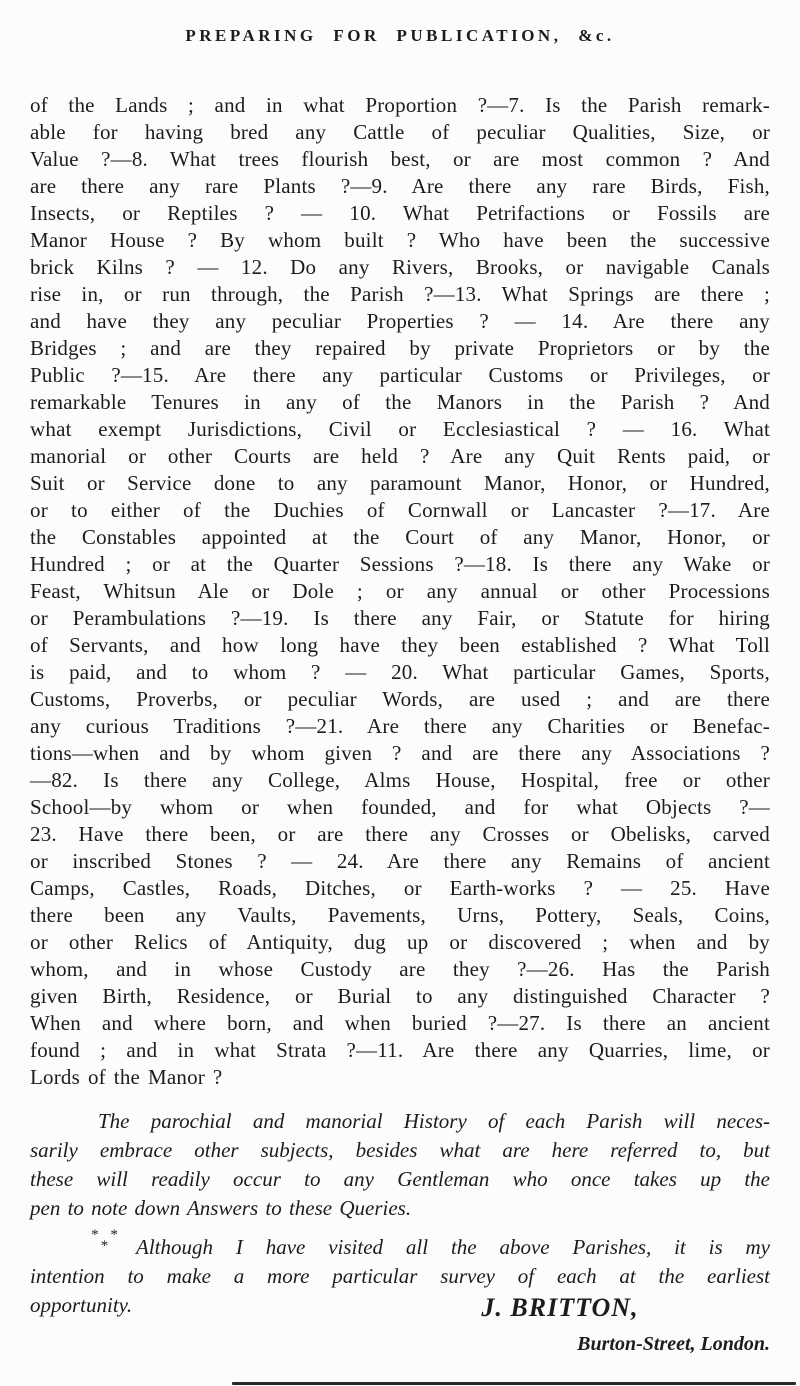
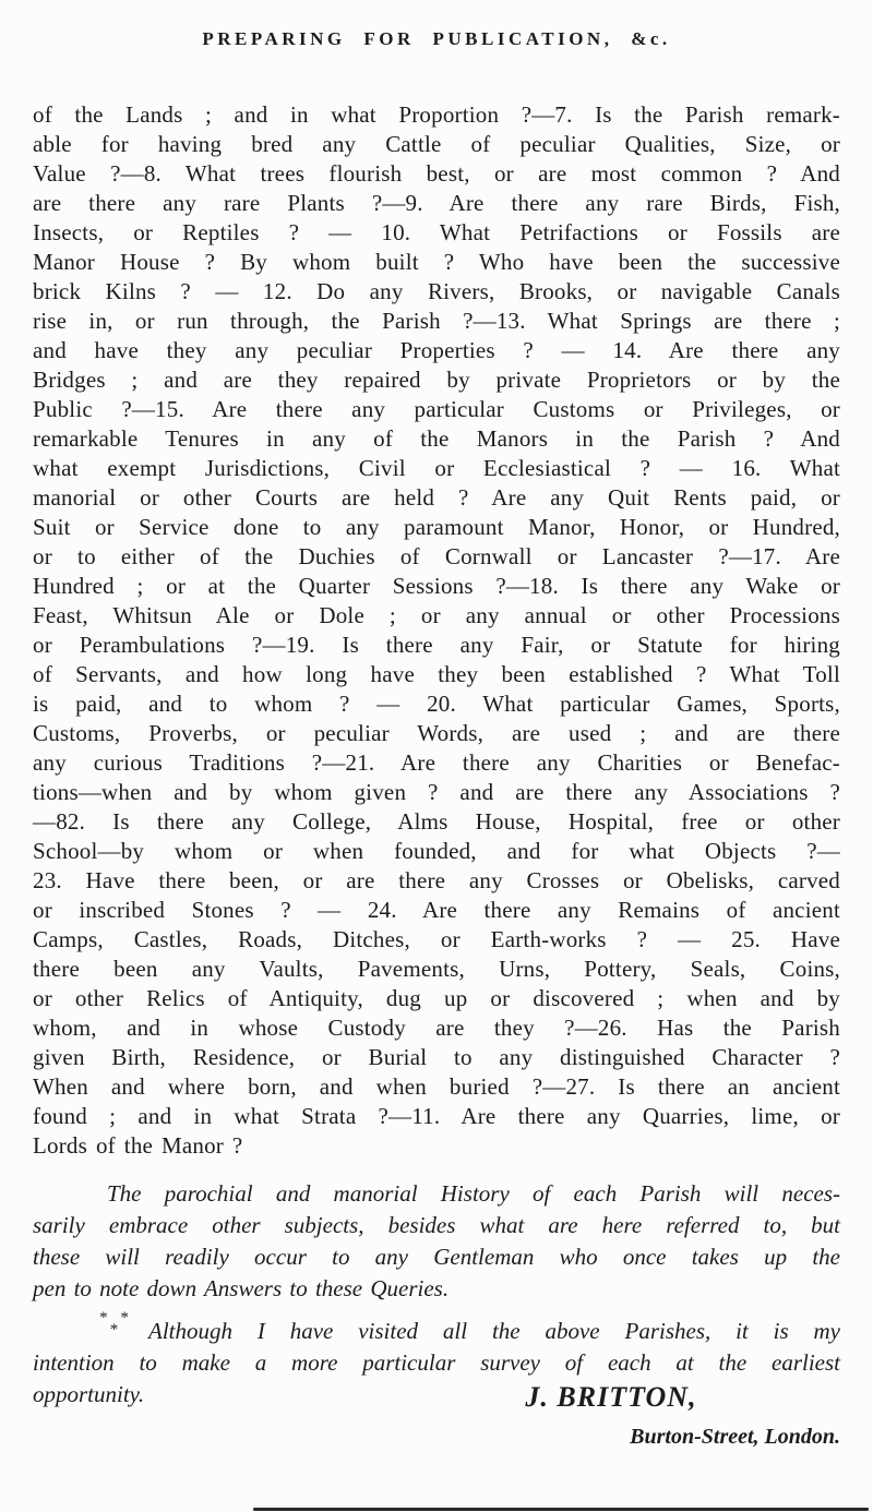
  PREPARING FOR PUBLICATION, &c.
  of the Lands ; and in what Proportion ?—7. Is the Parish remark-
  able for having bred any Cattle of peculiar Qualities, Size, or
  Value ?—8. What trees flourish best, or are most common ? And
  are there any rare Plants ?—9. Are there any rare Birds, Fish,
  Insects, or Reptiles ? — 10. What Petrifactions or Fossils are
  Manor House ? By whom built ? Who have been the successive
  brick Kilns ? — 12. Do any Rivers, Brooks, or navigable Canals
  rise in, or run through, the Parish ?—13. What Springs are there ;
  and have they any peculiar Properties ? — 14. Are there any
  Bridges ; and are they repaired by private Proprietors or by the
  Public ?—15. Are there any particular Customs or Privileges, or
  remarkable Tenures in any of the Manors in the Parish ? And
  what exempt Jurisdictions, Civil or Ecclesiastical ? — 16. What
  manorial or other Courts are held ? Are any Quit Rents paid, or
  Suit or Service done to any paramount Manor, Honor, or Hundred,
  or to either of the Duchies of Cornwall or Lancaster ?—17. Are
- the Constables appointed at the Court of any Manor, Honor, or
  Hundred ; or at the Quarter Sessions ?—18. Is there any Wake or
  Feast, Whitsun Ale or Dole ; or any annual or other Processions
  or Perambulations ?—19. Is there any Fair, or Statute for hiring
  of Servants, and how long have they been established ? What Toll
  is paid, and to whom ? — 20. What particular Games, Sports,
  Customs, Proverbs, or peculiar Words, are used ; and are there
  any curious Traditions ?—21. Are there any Charities or Benefac-
  tions—when and by whom given ? and are there any Associations ?
  —82. Is there any College, Alms House, Hospital, free or other
  School—by whom or when founded, and for what Objects ?—
  23. Have there been, or are there any Crosses or Obelisks, carved
  or inscribed Stones ? — 24. Are there any Remains of ancient
  Camps, Castles, Roads, Ditches, or Earth-works ? — 25. Have
  there been any Vaults, Pavements, Urns, Pottery, Seals, Coins,
  or other Relics of Antiquity, dug up or discovered ; when and by
  whom, and in whose Custody are they ?—26. Has the Parish
  given Birth, Residence, or Burial to any distinguished Character ?
  When and where born, and when buried ?—27. Is there an ancient
  found ; and in what Strata ?—11. Are there any Quarries, lime, or
  Lords of the Manor ?
  The parochial and manorial History of each Parish will neces-
  sarily embrace other subjects, besides what are here referred to, but
  these will readily occur to any Gentleman who once takes up the
  pen to note down Answers to these Queries.
  * *
  *
  Although I have visited all the above Parishes, it is my
  intention to make a more particular survey of each at the earliest
  opportunity.
  J. BRITTON,
  Burton-Street, London.
